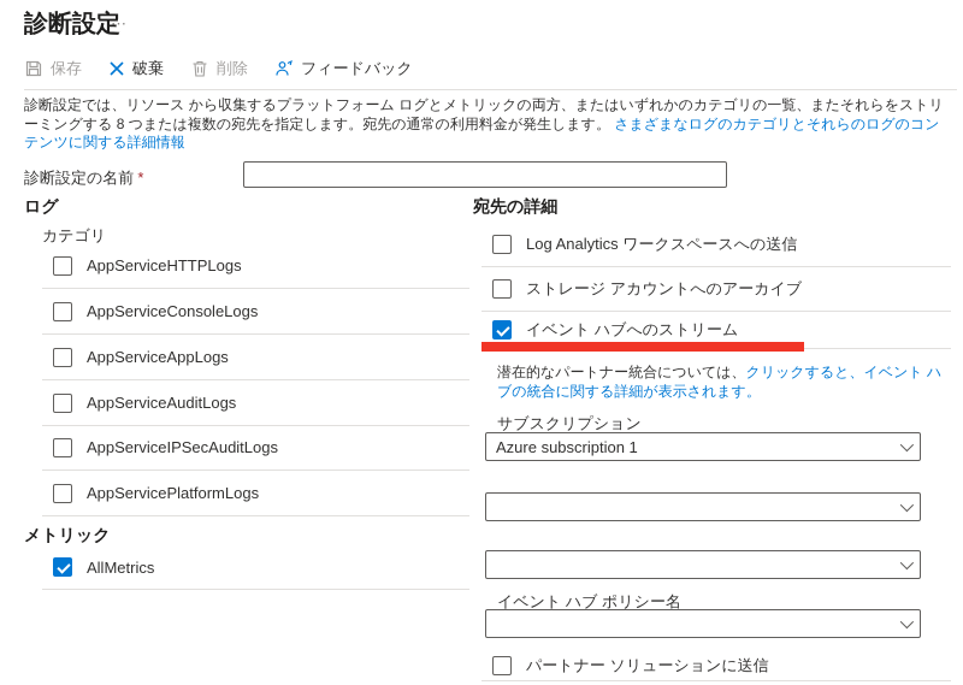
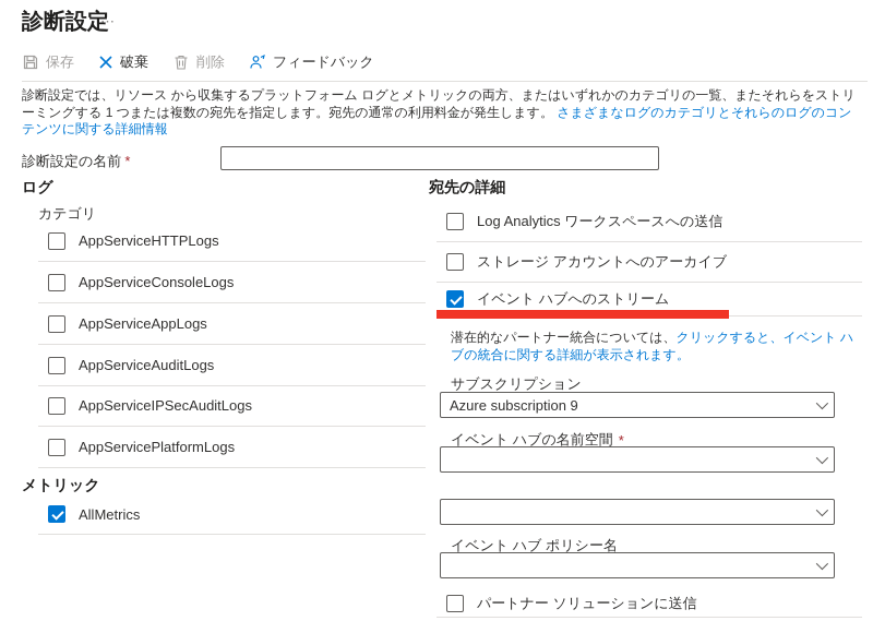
  診断設定
  ⋯
  保存
  破棄
  削除
  フィードバック
- 診断設定では、リソース から収集するプラットフォーム ログとメトリックの両方、またはいずれかのカテゴリの一覧、またそれらをストリーミングする 8 つまたは複数の宛先を指定します。宛先の通常の利用料金が発生します。 さまざまなログのカテゴリとそれらのログのコンテンツに関する詳細情報
+ 診断設定では、リソース から収集するプラットフォーム ログとメトリックの両方、またはいずれかのカテゴリの一覧、またそれらをストリーミングする 1 つまたは複数の宛先を指定します。宛先の通常の利用料金が発生します。 さまざまなログのカテゴリとそれらのログのコンテンツに関する詳細情報
  診断設定の名前 *
  ログ
  カテゴリ
  AppServiceHTTPLogs
  AppServiceConsoleLogs
  AppServiceAppLogs
  AppServiceAuditLogs
  AppServiceIPSecAuditLogs
  AppServicePlatformLogs
  メトリック
  AllMetrics
  宛先の詳細
  Log Analytics ワークスペースへの送信
  ストレージ アカウントへのアーカイブ
  イベント ハブへのストリーム
  潜在的なパートナー統合については、クリックすると、イベント ハブの統合に関する詳細が表示されます。
  サブスクリプション
- Azure subscription 1
+ Azure subscription 9
+ イベント ハブの名前空間
+ *
  イベント ハブ ポリシー名
  パートナー ソリューションに送信
